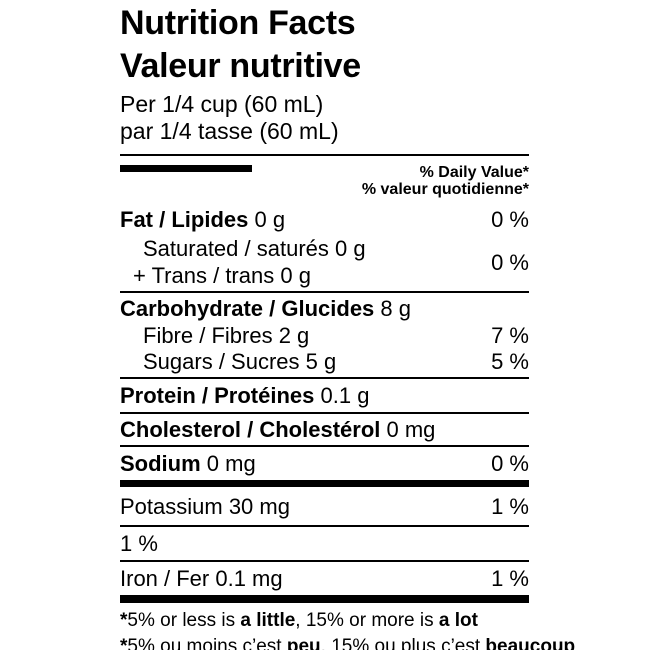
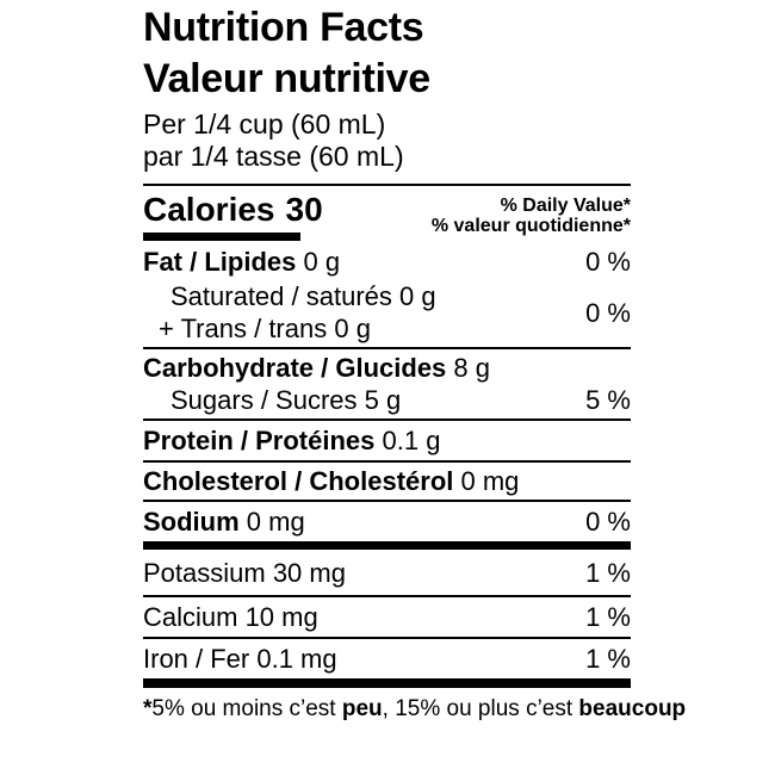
  Nutrition Facts
  Valeur nutritive
  Per 1/4 cup (60 mL)
  par 1/4 tasse (60 mL)
+ Calories 30
  % Daily Value*
  % valeur quotidienne*
  Fat / Lipides 0 g
  0 %
  Saturated / saturés 0 g
  + Trans / trans 0 g
  0 %
  Carbohydrate / Glucides 8 g
- Fibre / Fibres 2 g
- 7 %
  Sugars / Sucres 5 g
  5 %
  Protein / Protéines 0.1 g
  Cholesterol / Cholestérol 0 mg
  Sodium 0 mg
  0 %
  Potassium 30 mg
  1 %
+ Calcium 10 mg
  1 %
  Iron / Fer 0.1 mg
  1 %
- *5% or less is a little, 15% or more is a lot
  *5% ou moins c’est peu, 15% ou plus c’est beaucoup
